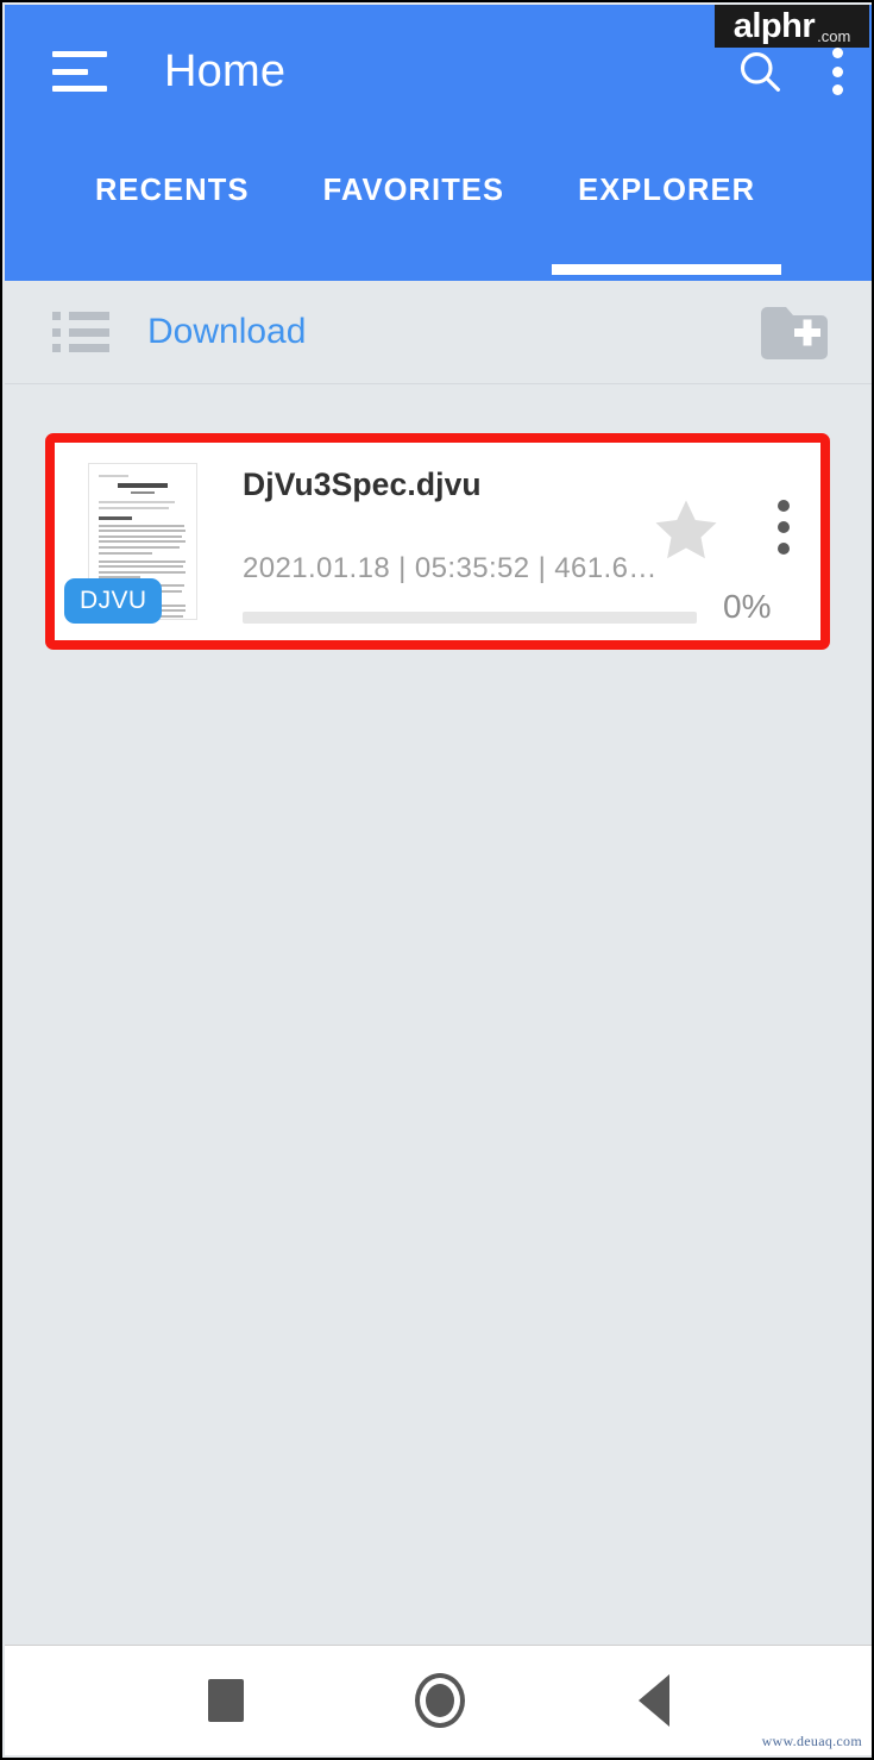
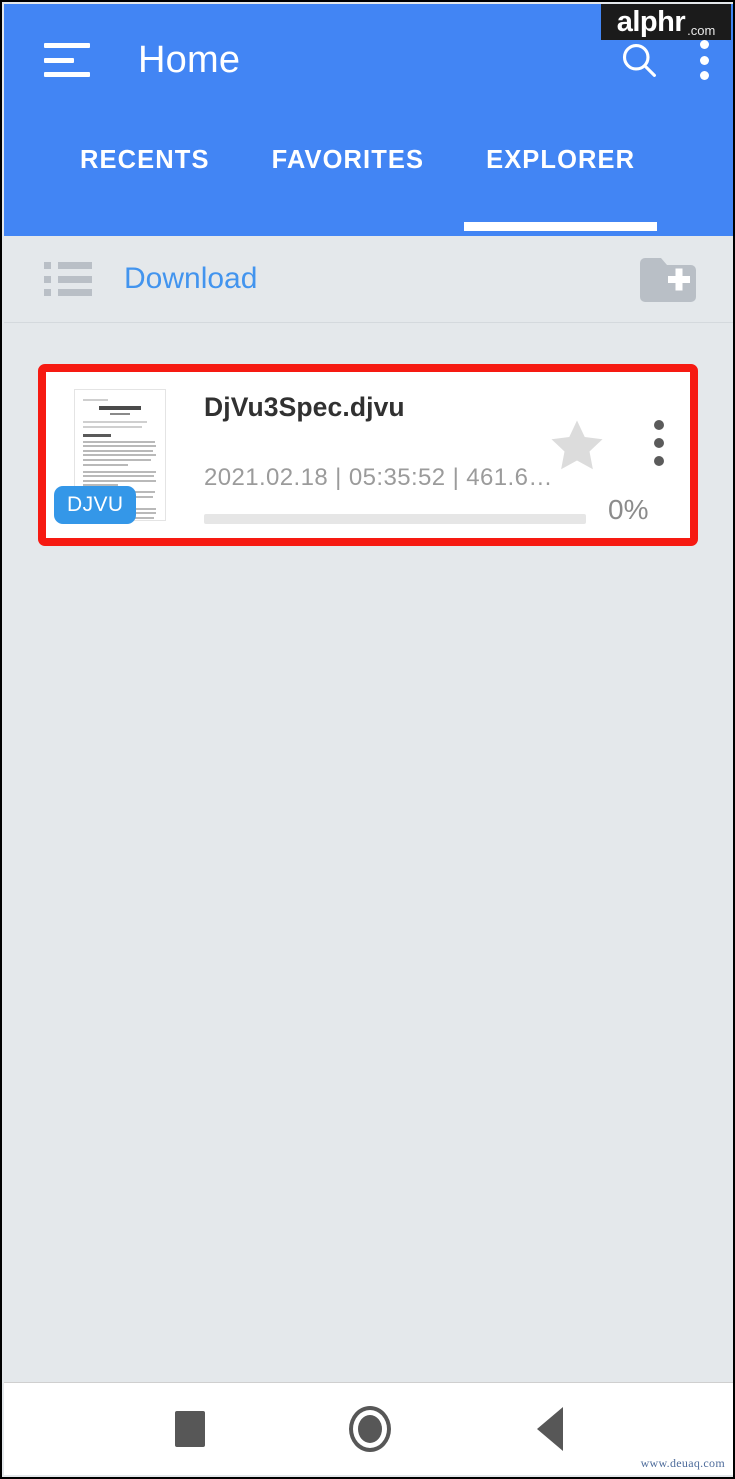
  Home
  RECENTS
  FAVORITES
  EXPLORER
  alphr
  .com
  Download
  DJVU
  DjVu3Spec.djvu
- 2021.01.18 | 05:35:52 | 461.6…
+ 2021.02.18 | 05:35:52 | 461.6…
  0%
  www.deuaq.com
